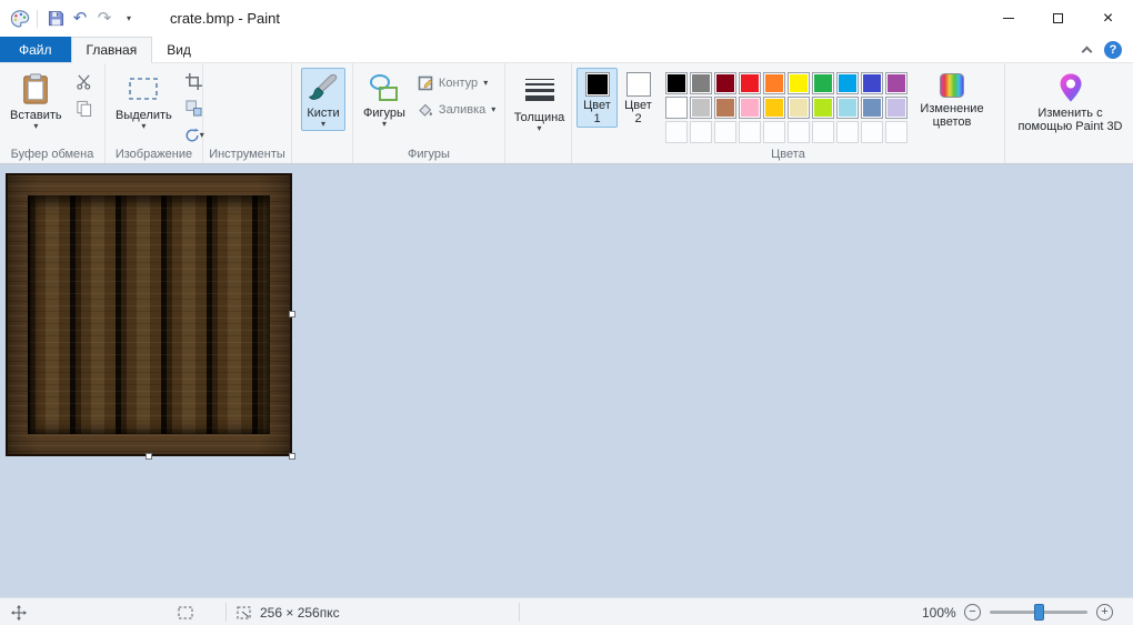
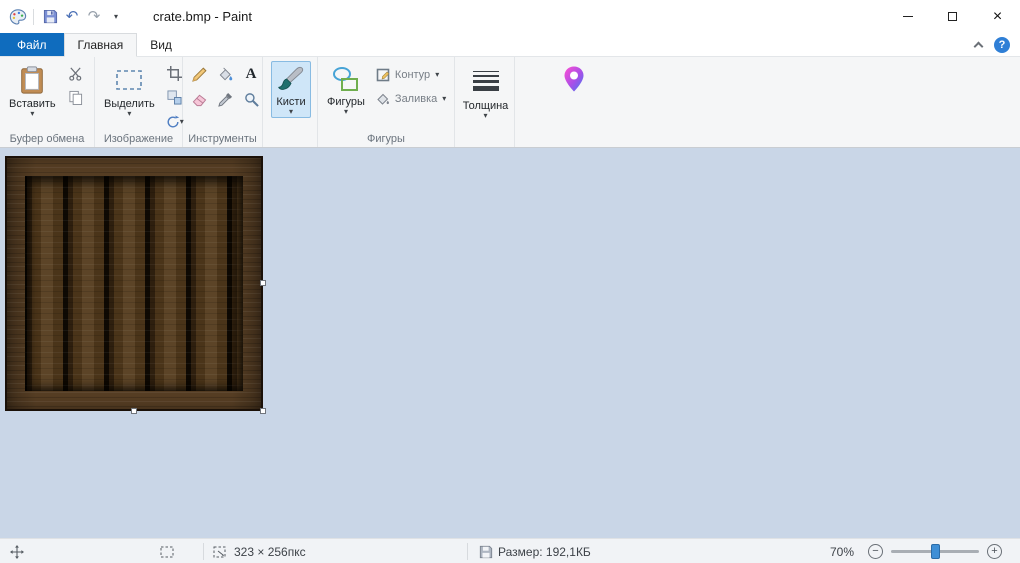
  ↶
  ↷
  ▾
  crate.bmp - Paint
  ×
  Файл
  Главная
  Вид
  ?
  Вставить
  ▾
  Буфер обмена
  Выделить
  ▾
  ▾
  Изображение
+ A
  Инструменты
  Кисти
  ▾
  Фигуры
  ▾
  Контур
  ▾
  Заливка
  ▾
  Фигуры
  Толщина
  ▾
- Цвет 1
- Цвет 2
- Изменение цветов
- Цвета
- Изменить с помощью Paint 3D
- 256 × 256пкс
+ 323 × 256пкс
+ Размер: 192,1КБ
- 100%
+ 70%
  −
  +
